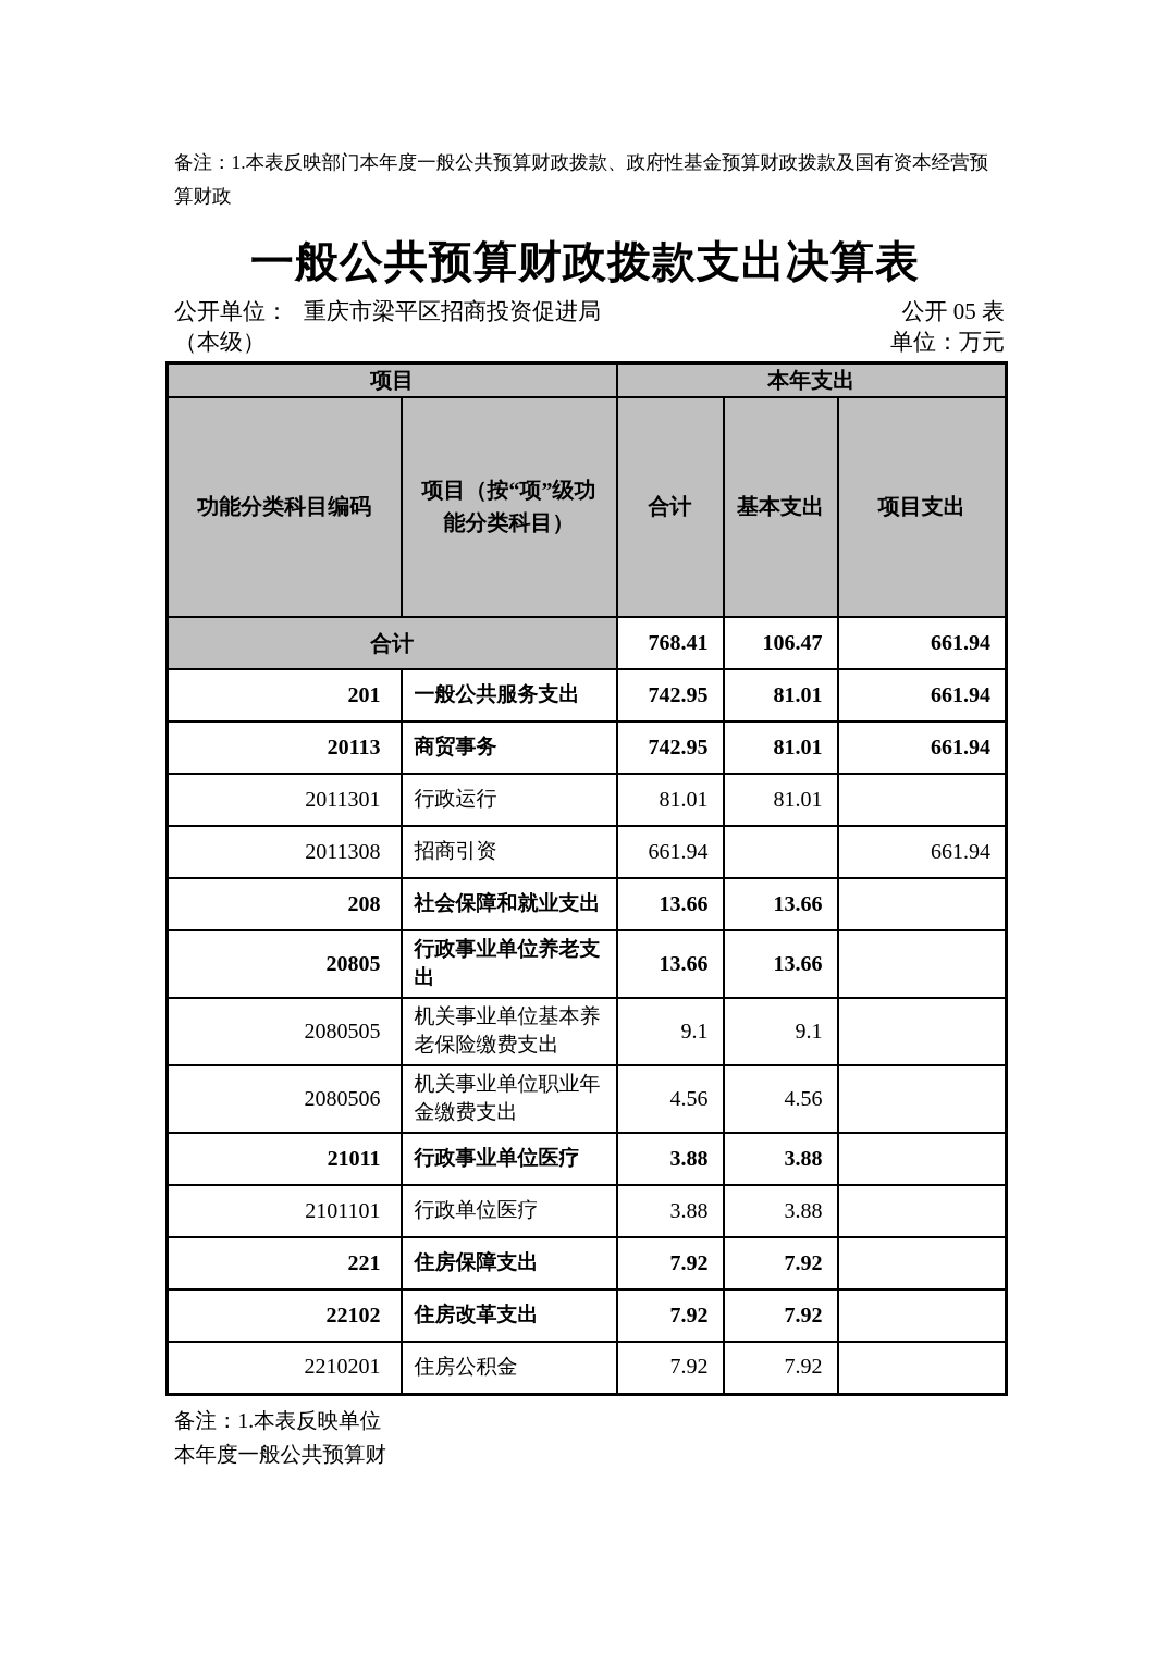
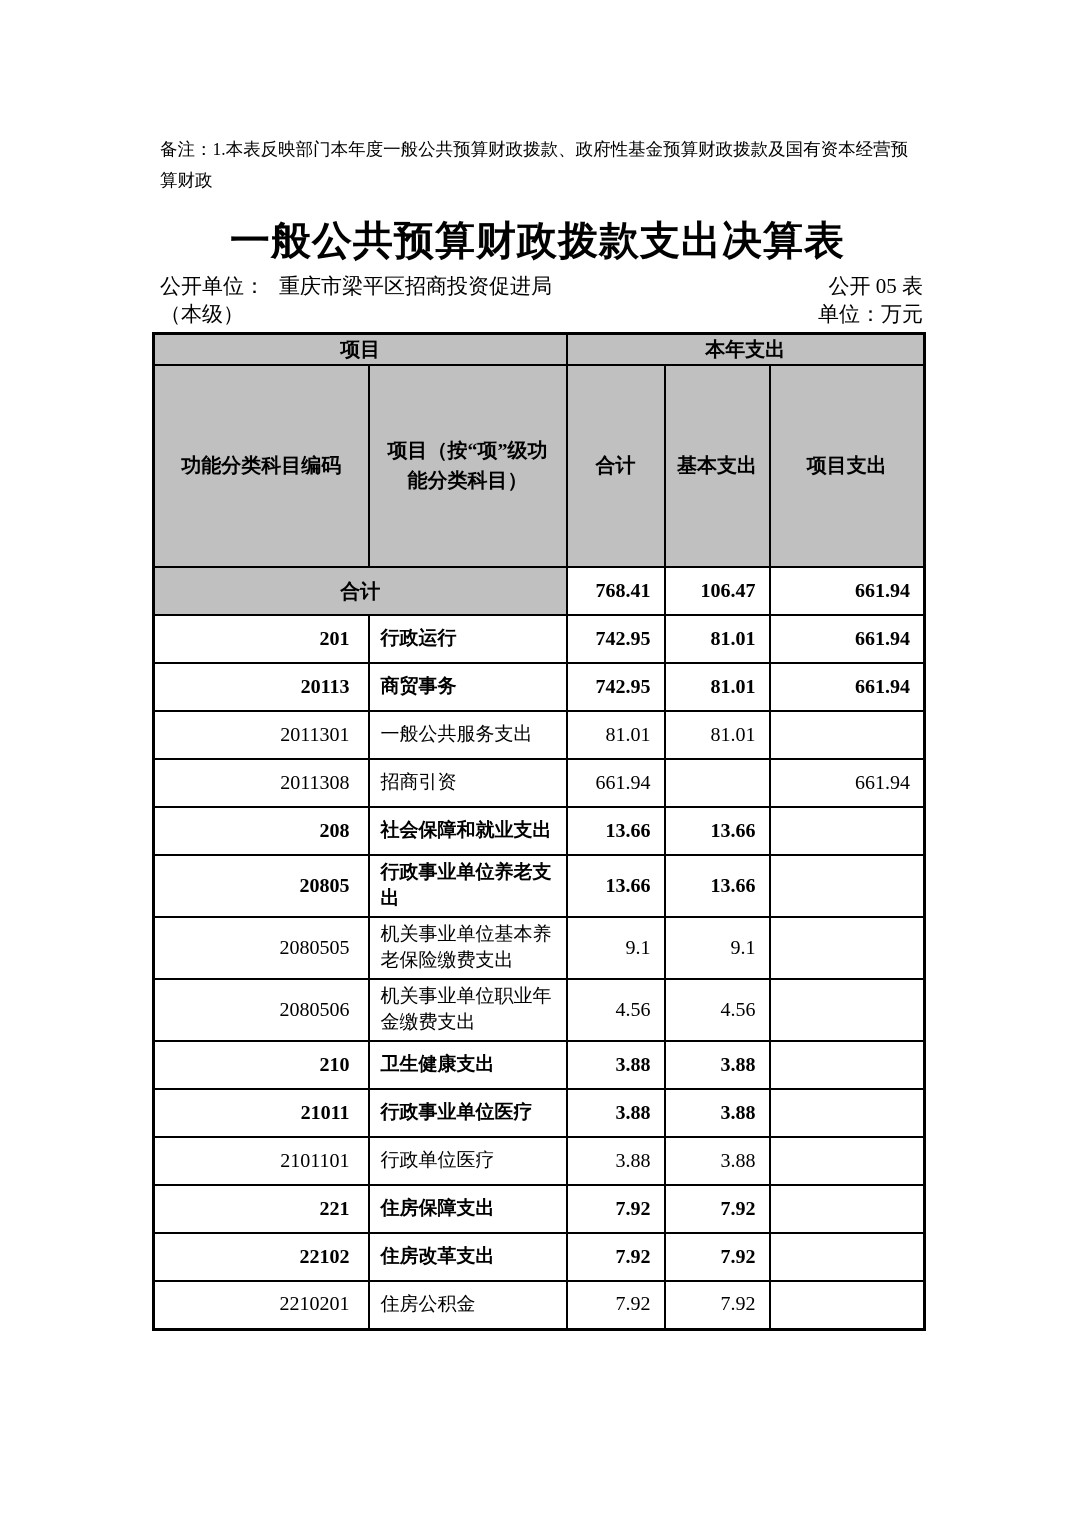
  备注：1.本表反映部门本年度一般公共预算财政拨款、政府性基金预算财政拨款及国有资本经营预算财政
  一般公共预算财政拨款支出决算表
  公开单位： 重庆市梁平区招商投资促进局
  公开 05 表
  （本级）
  单位：万元
  项目	本年支出
  功能分类科目编码	项目（按“项”级功能分类科目）	合计	基本支出	项目支出
  合计	768.41	106.47	661.94
- 201	一般公共服务支出	742.95	81.01	661.94
+ 201	行政运行	742.95	81.01	661.94
  20113	商贸事务	742.95	81.01	661.94
- 2011301	行政运行	81.01	81.01
+ 2011301	一般公共服务支出	81.01	81.01
  2011308	招商引资	661.94		661.94
  208	社会保障和就业支出	13.66	13.66
  20805	行政事业单位养老支出	13.66	13.66
  2080505	机关事业单位基本养老保险缴费支出	9.1	9.1
  2080506	机关事业单位职业年金缴费支出	4.56	4.56
+ 210	卫生健康支出	3.88	3.88
  21011	行政事业单位医疗	3.88	3.88
  2101101	行政单位医疗	3.88	3.88
  221	住房保障支出	7.92	7.92
  22102	住房改革支出	7.92	7.92
  2210201	住房公积金	7.92	7.92
- 备注：1.本表反映单位
- 本年度一般公共预算财
